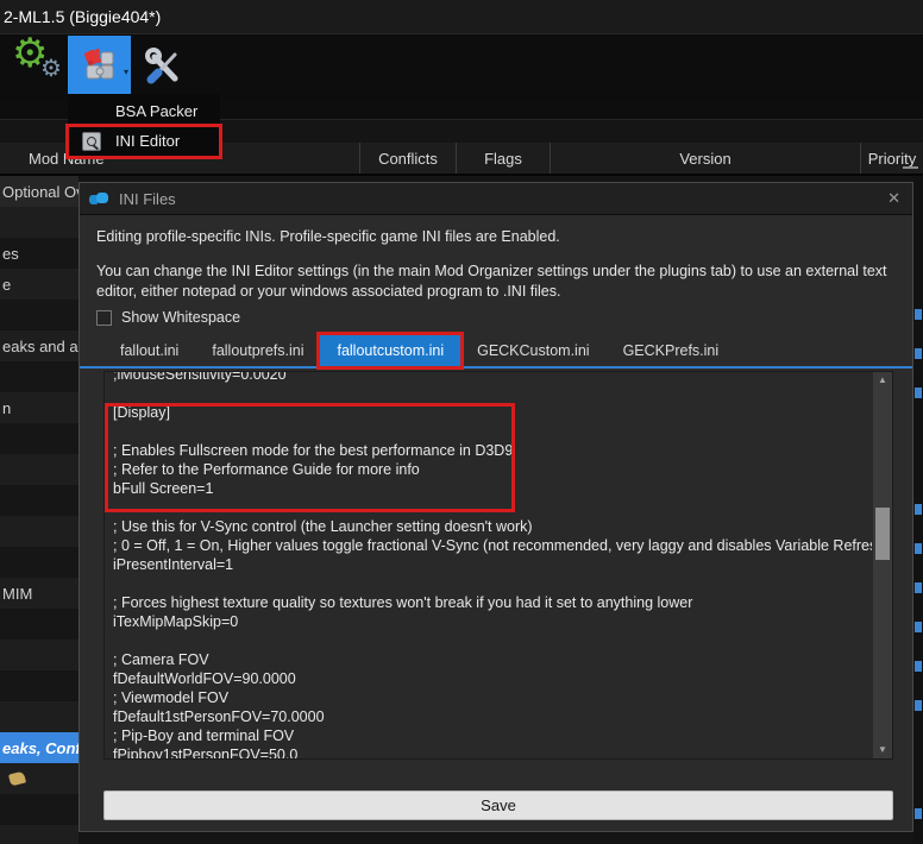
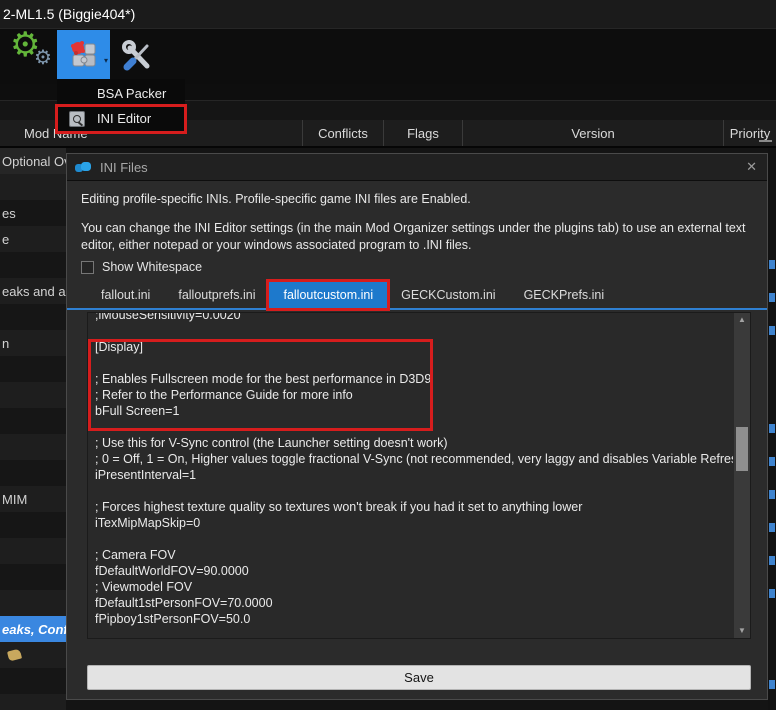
  2-ML1.5 (Biggie404*)
  ⚙
  ⚙
  ▾
  Mod Name
  Conflicts
  Flags
  Version
  Priority
  Optional O
  es
  e
  eaks and a
  n
  MIM
  eaks, Con
  BSA Packer
  INI Editor
  INI Files
  ✕
  Editing profile-specific INIs. Profile-specific game INI files are Enabled.
  You can change the INI Editor settings (in the main Mod Organizer settings under the plugins tab) to use an external text editor, either notepad or your windows associated program to .INI files.
  Show Whitespace
  fallout.ini
  falloutprefs.ini
  falloutcustom.ini
  GECKCustom.ini
  GECKPrefs.ini
  ;iMouseSensitivity=0.0020
  [Display]
  ; Enables Fullscreen mode for the best performance in D3D9
  ; Refer to the Performance Guide for more info
  bFull Screen=1
  ; Use this for V-Sync control (the Launcher setting doesn't work)
  ; 0 = Off, 1 = On, Higher values toggle fractional V-Sync (not recommended, very laggy and disables Variable Refre
  iPresentInterval=1
  ; Forces highest texture quality so textures won't break if you had it set to anything lower
  iTexMipMapSkip=0
  ; Camera FOV
  fDefaultWorldFOV=90.0000
  ; Viewmodel FOV
  fDefault1stPersonFOV=70.0000
- ; Pip-Boy and terminal FOV
  fPipboy1stPersonFOV=50.0
  ▲
  ▼
  Save
